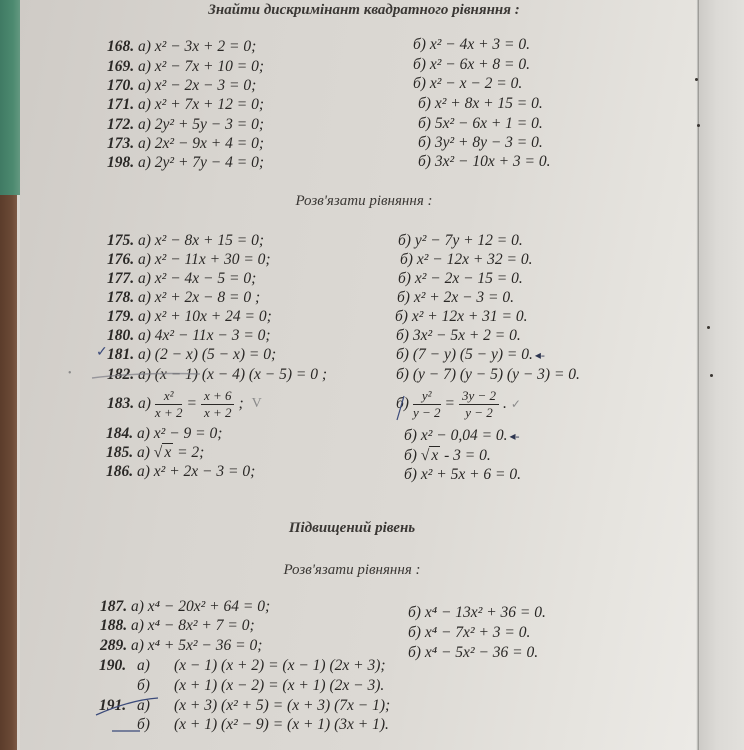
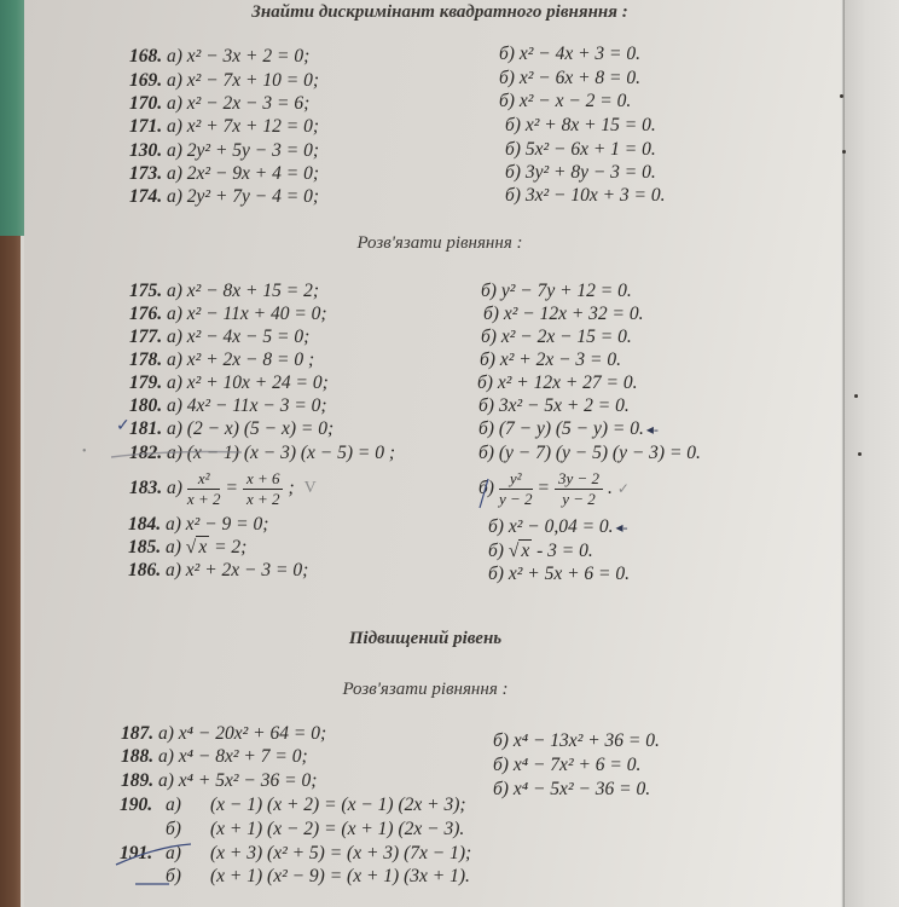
  Знайти дискримінант квадратного рівняння :
  168. а) x² − 3x + 2 = 0;
  б) x² − 4x + 3 = 0.
  169. а) x² − 7x + 10 = 0;
  б) x² − 6x + 8 = 0.
- 170. а) x² − 2x − 3 = 0;
+ 170. а) x² − 2x − 3 = 6;
  б) x² − x − 2 = 0.
  171. а) x² + 7x + 12 = 0;
  б) x² + 8x + 15 = 0.
- 172. а) 2y² + 5y − 3 = 0;
+ 130. а) 2y² + 5y − 3 = 0;
  б) 5x² − 6x + 1 = 0.
  173. а) 2x² − 9x + 4 = 0;
  б) 3y² + 8y − 3 = 0.
- 198. а) 2y² + 7y − 4 = 0;
+ 174. а) 2y² + 7y − 4 = 0;
  б) 3x² − 10x + 3 = 0.
  Розв'язати рівняння :
- 175. а) x² − 8x + 15 = 0;
+ 175. а) x² − 8x + 15 = 2;
  б) y² − 7y + 12 = 0.
- 176. а) x² − 11x + 30 = 0;
+ 176. а) x² − 11x + 40 = 0;
  б) x² − 12x + 32 = 0.
  177. а) x² − 4x − 5 = 0;
  б) x² − 2x − 15 = 0.
  178. а) x² + 2x − 8 = 0 ;
  б) x² + 2x − 3 = 0.
  179. а) x² + 10x + 24 = 0;
- б) x² + 12x + 31 = 0.
+ б) x² + 12x + 27 = 0.
  180. а) 4x² − 11x − 3 = 0;
  б) 3x² − 5x + 2 = 0.
  ✓
  181. а) (2 − x) (5 − x) = 0;
  б) (7 − y) (5 − y) = 0. ◂-
  •
- 182. а) (x − 1) (x − 4) (x − 5) = 0 ;
+ 182. а) (x − 1) (x − 3) (x − 5) = 0 ;
  б) (y − 7) (y − 5) (y − 3) = 0.
  183.
  а)
  x²
  x + 2
  =
  x + 6
  x + 2
  ;
  V
  б)
  y²
  y − 2
  =
  3y − 2
  y − 2
  .
  ✓
  184. а) x² − 9 = 0;
  б) x² − 0,04 = 0. ◂-
  185. а) √x = 2;
  б) √x - 3 = 0.
  186. а) x² + 2x − 3 = 0;
  б) x² + 5x + 6 = 0.
  Підвищений рівень
  Розв'язати рівняння :
  187. а) x⁴ − 20x² + 64 = 0;
  б) x⁴ − 13x² + 36 = 0.
  188. а) x⁴ − 8x² + 7 = 0;
- б) x⁴ − 7x² + 3 = 0.
+ б) x⁴ − 7x² + 6 = 0.
- 289. а) x⁴ + 5x² − 36 = 0;
+ 189. а) x⁴ + 5x² − 36 = 0;
  б) x⁴ − 5x² − 36 = 0.
  190. а) (x − 1) (x + 2) = (x − 1) (2x + 3);
  б) (x + 1) (x − 2) = (x + 1) (2x − 3).
  191. а) (x + 3) (x² + 5) = (x + 3) (7x − 1);
  б) (x + 1) (x² − 9) = (x + 1) (3x + 1).
